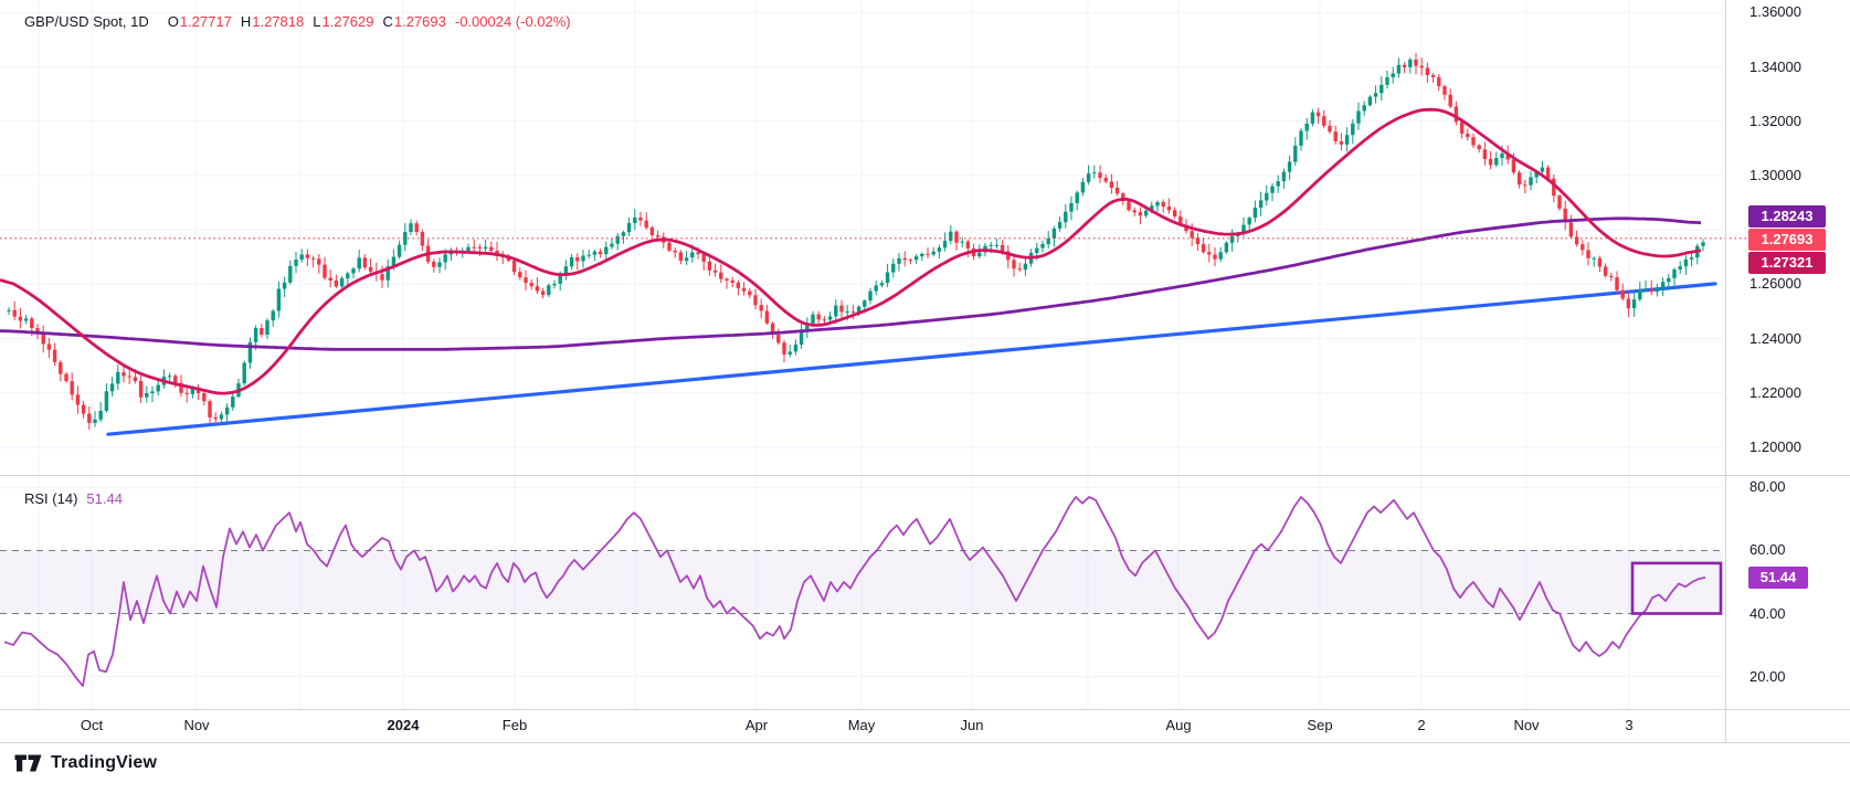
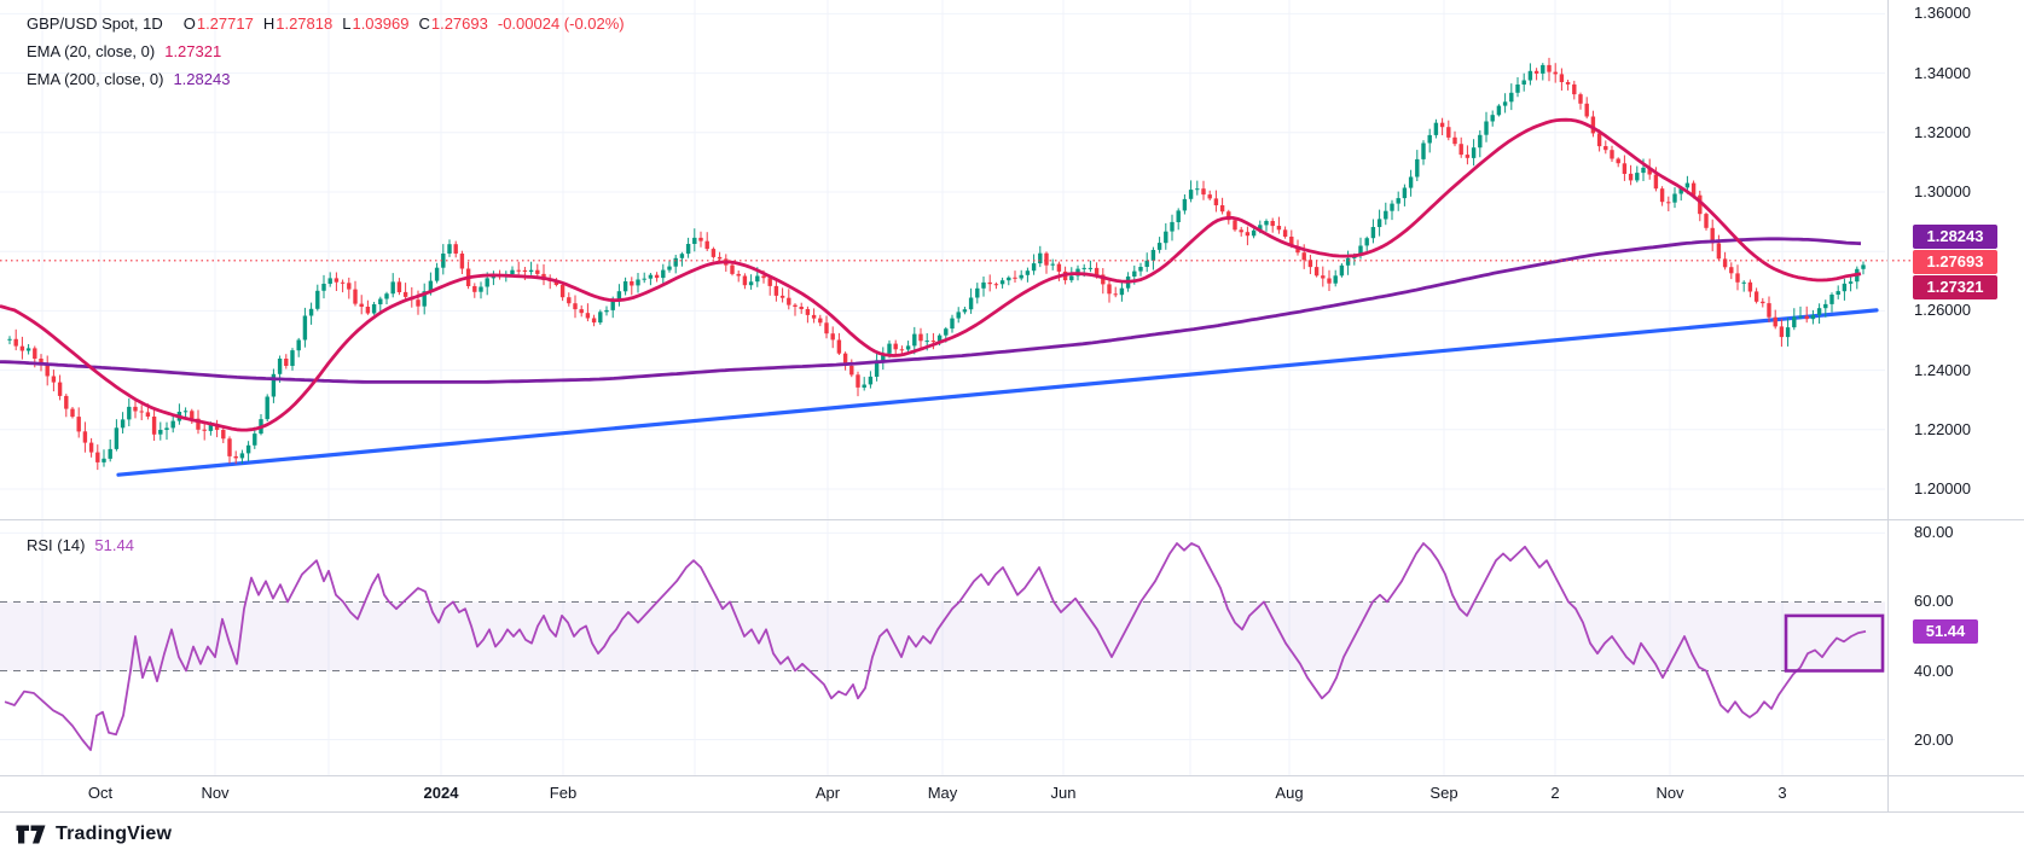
- GBP/USD Spot, 1D O1.27717 H1.27818 L1.27629 C1.27693 -0.00024 (-0.02%)
+ GBP/USD Spot, 1D O1.27717 H1.27818 L1.03969 C1.27693 -0.00024 (-0.02%)
+ EMA (20, close, 0) 1.27321
+ EMA (200, close, 0) 1.28243
  RSI (14) 51.44
  1.36000
  1.34000
  1.32000
  1.30000
  1.26000
  1.24000
  1.22000
  1.20000
  80.00
  60.00
  40.00
  20.00
  Oct
  Nov
  2024
  Feb
  Apr
  May
  Jun
  Aug
  Sep
  2
  Nov
  3
  1.28243
  1.27693
  1.27321
  51.44
  TradingView
